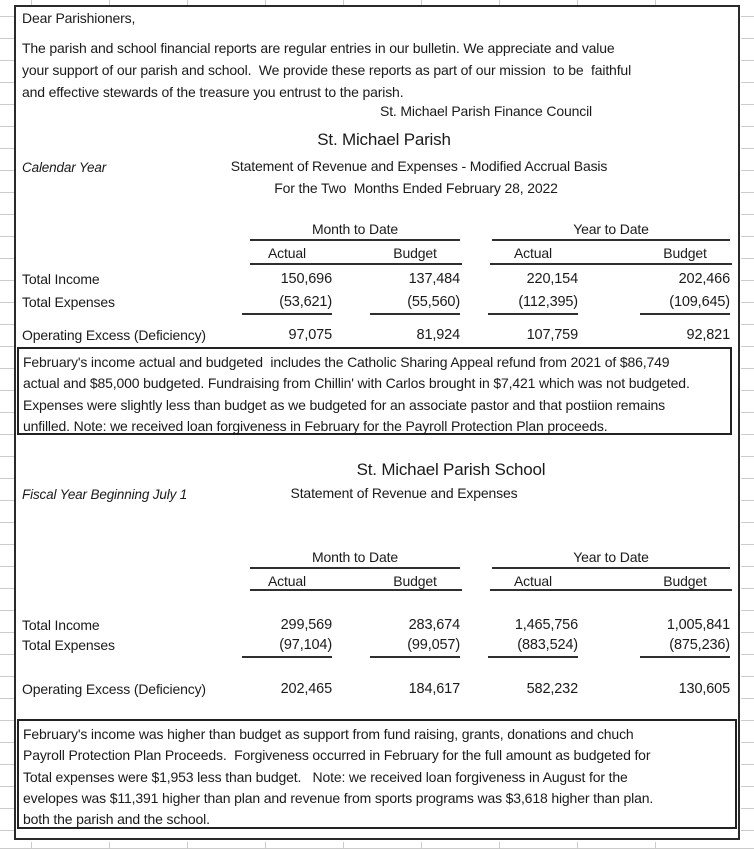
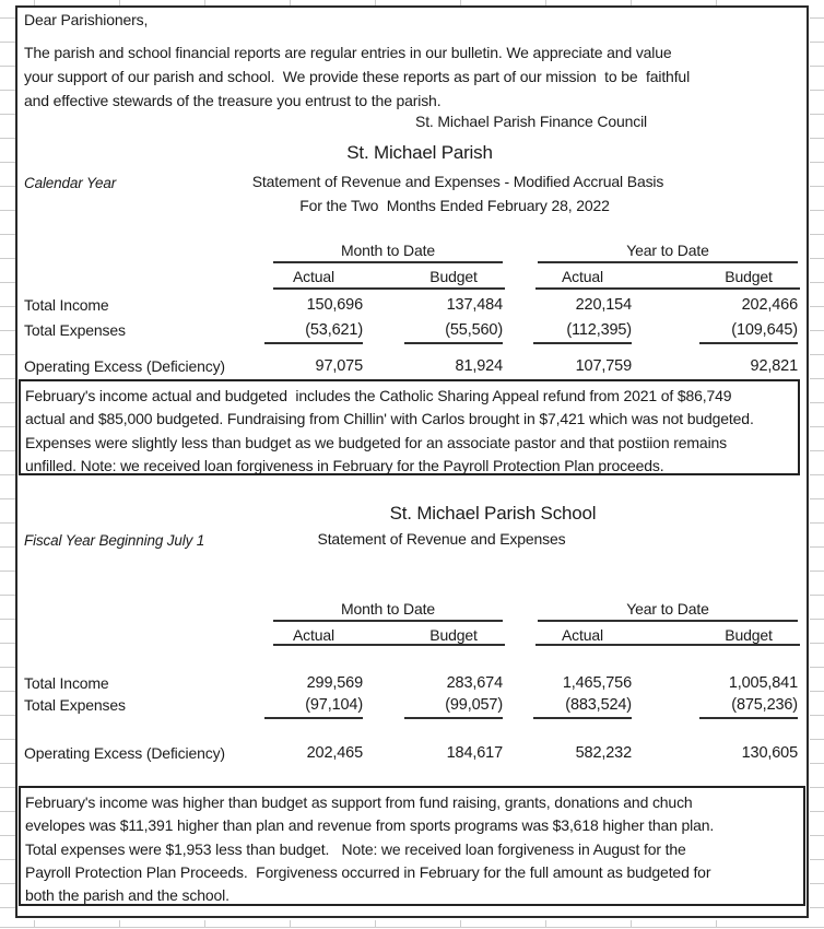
  Dear Parishioners,
  The parish and school financial reports are regular entries in our bulletin. We appreciate and value
  your support of our parish and school. We provide these reports as part of our mission to be faithful
  and effective stewards of the treasure you entrust to the parish.
  St. Michael Parish Finance Council
  St. Michael Parish
  Calendar Year
  Statement of Revenue and Expenses - Modified Accrual Basis
  For the Two Months Ended February 28, 2022
  Month to Date
  Year to Date
  Actual
  Budget
  Actual
  Budget
  Total Income
  150,696
  137,484
  220,154
  202,466
  Total Expenses
  (53,621)
  (55,560)
  (112,395)
  (109,645)
  Operating Excess (Deficiency)
  97,075
  81,924
  107,759
  92,821
  February's income actual and budgeted includes the Catholic Sharing Appeal refund from 2021 of $86,749
  actual and $85,000 budgeted. Fundraising from Chillin' with Carlos brought in $7,421 which was not budgeted.
  Expenses were slightly less than budget as we budgeted for an associate pastor and that postiion remains
  unfilled. Note: we received loan forgiveness in February for the Payroll Protection Plan proceeds.
  St. Michael Parish School
  Fiscal Year Beginning July 1
  Statement of Revenue and Expenses
  Month to Date
  Year to Date
  Actual
  Budget
  Actual
  Budget
  Total Income
  299,569
  283,674
  1,465,756
  1,005,841
  Total Expenses
  (97,104)
  (99,057)
  (883,524)
  (875,236)
  Operating Excess (Deficiency)
  202,465
  184,617
  582,232
  130,605
  February's income was higher than budget as support from fund raising, grants, donations and chuch
- Payroll Protection Plan Proceeds. Forgiveness occurred in February for the full amount as budgeted for
+ evelopes was $11,391 higher than plan and revenue from sports programs was $3,618 higher than plan.
  Total expenses were $1,953 less than budget. Note: we received loan forgiveness in August for the
- evelopes was $11,391 higher than plan and revenue from sports programs was $3,618 higher than plan.
+ Payroll Protection Plan Proceeds. Forgiveness occurred in February for the full amount as budgeted for
  both the parish and the school.
